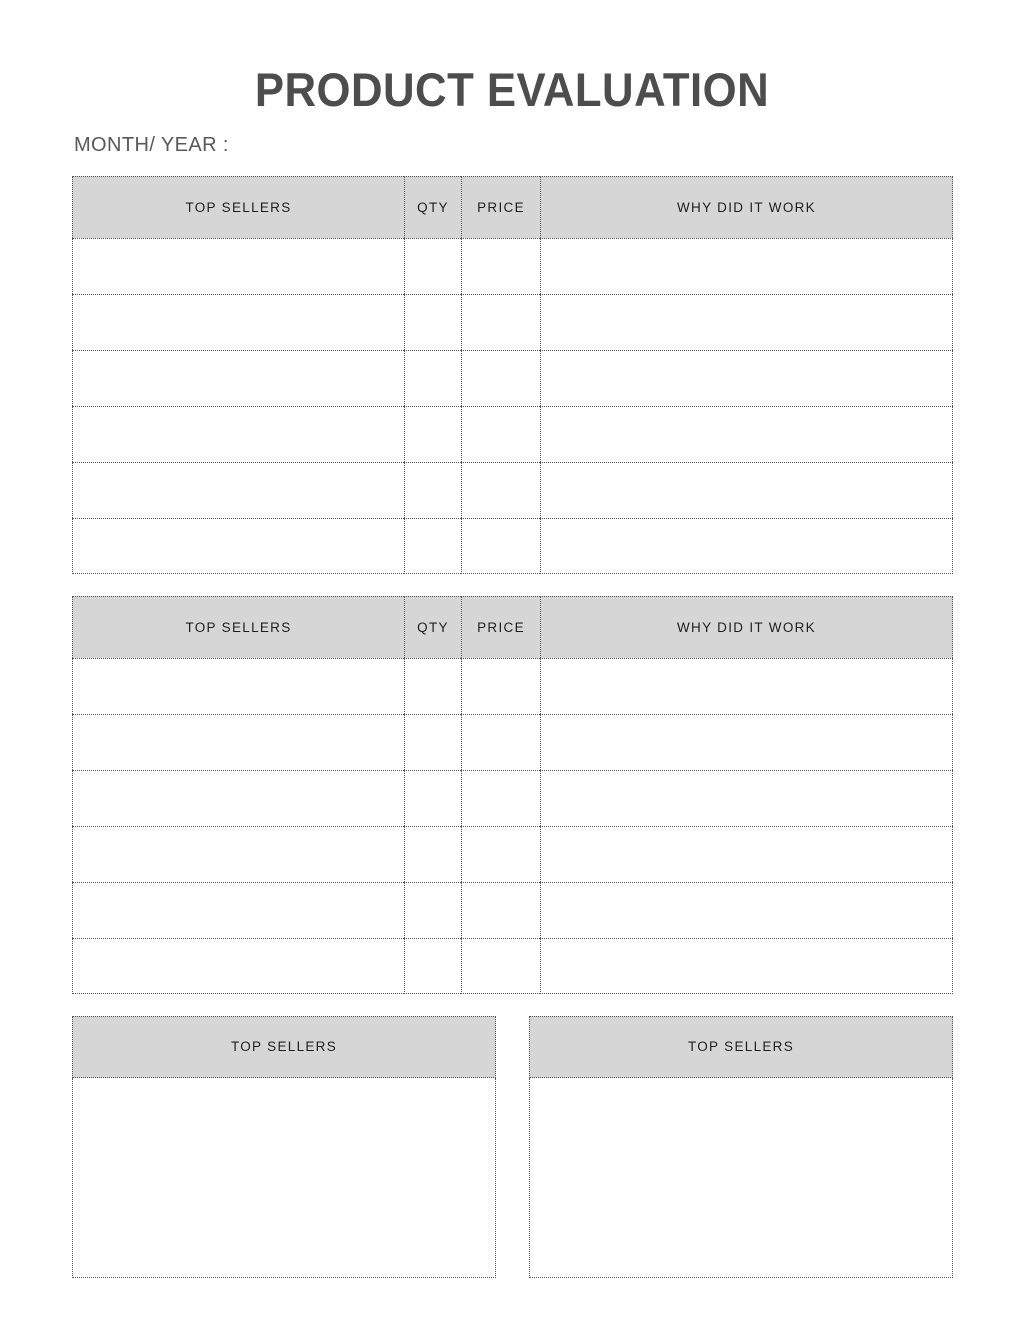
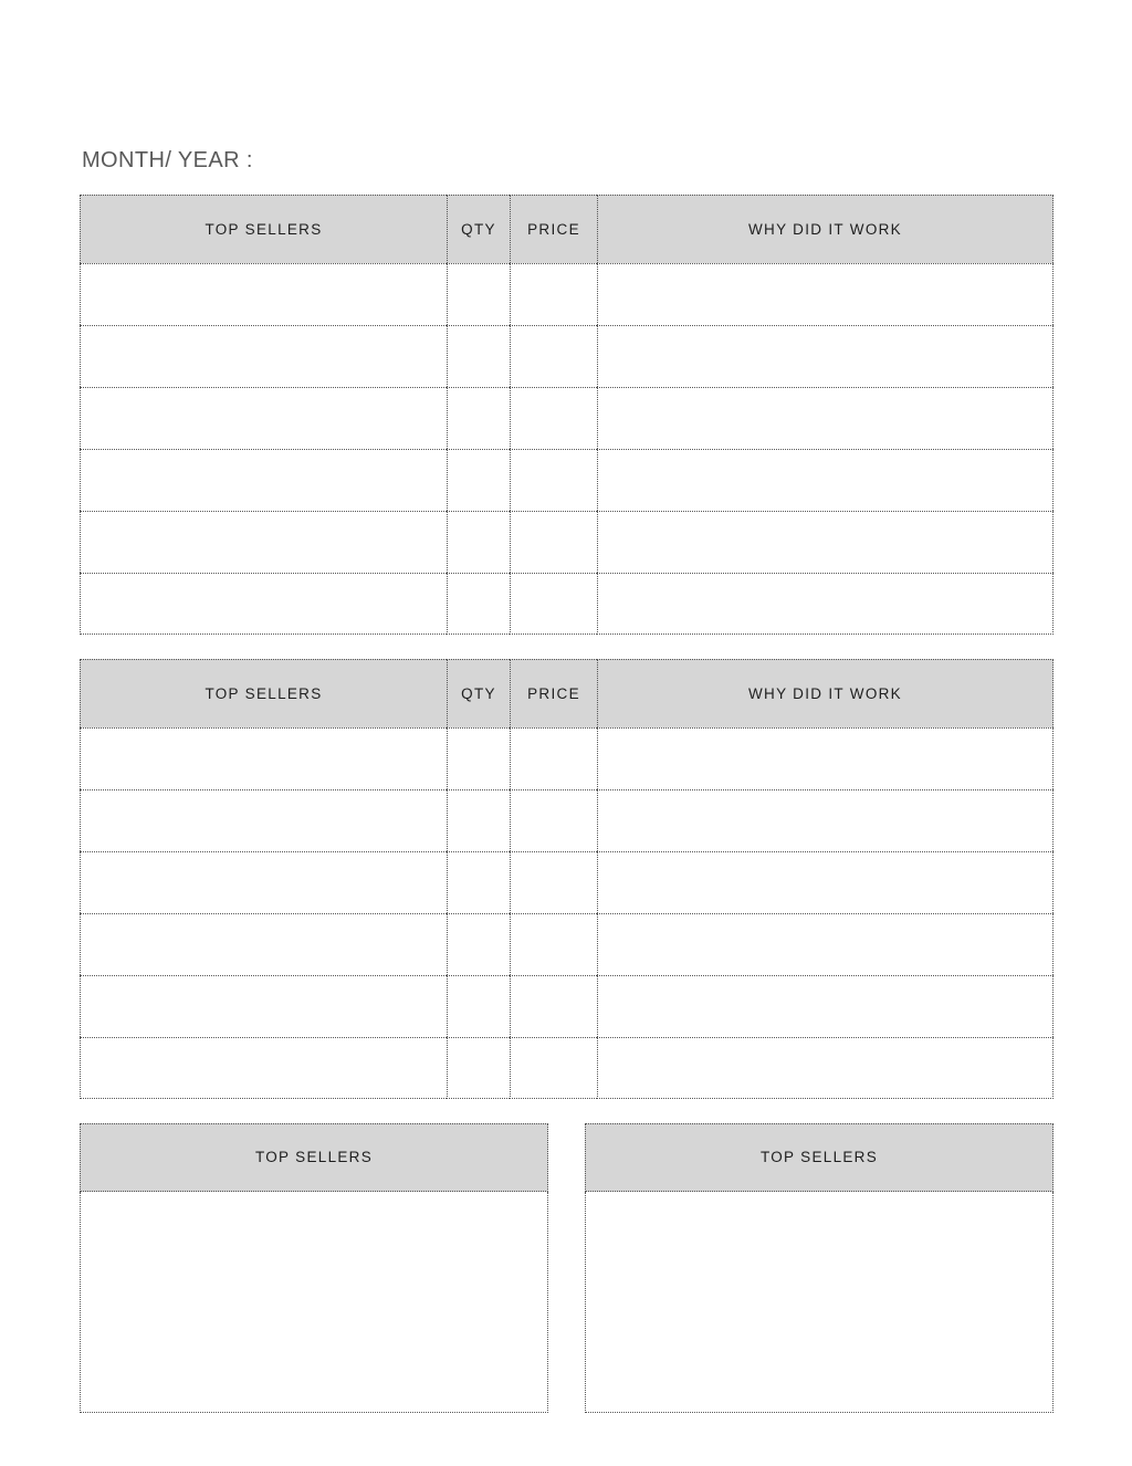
- PRODUCT EVALUATION
  MONTH/ YEAR :
  TOP SELLERS
  QTY
  PRICE
  WHY DID IT WORK
  TOP SELLERS
  QTY
  PRICE
  WHY DID IT WORK
  TOP SELLERS
  TOP SELLERS
